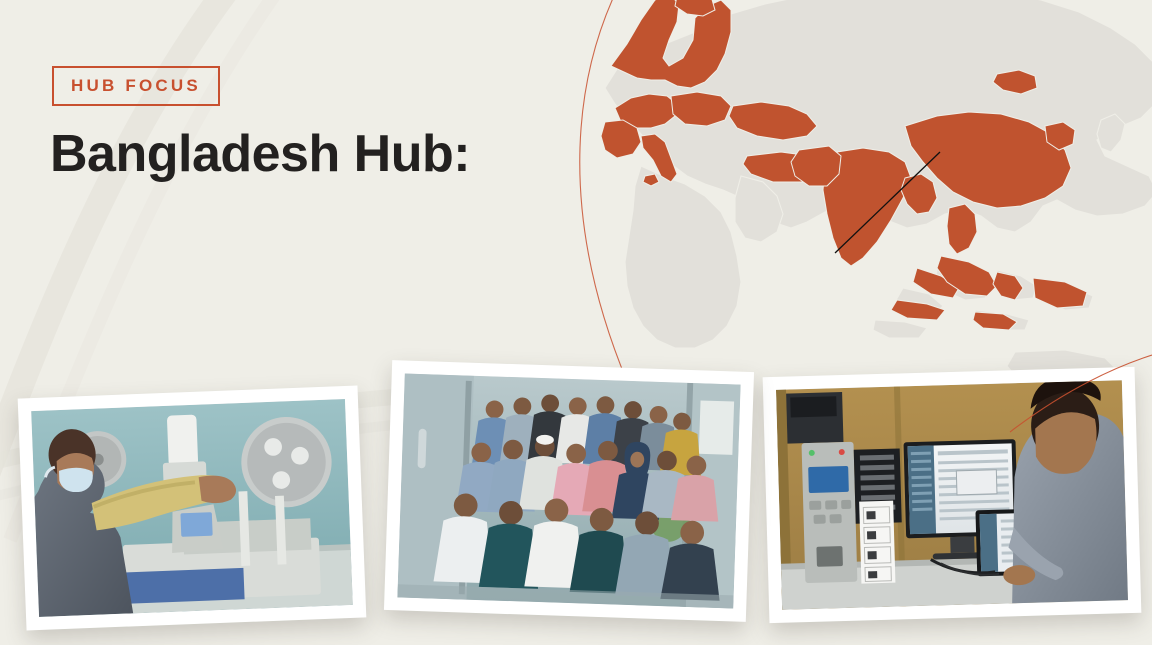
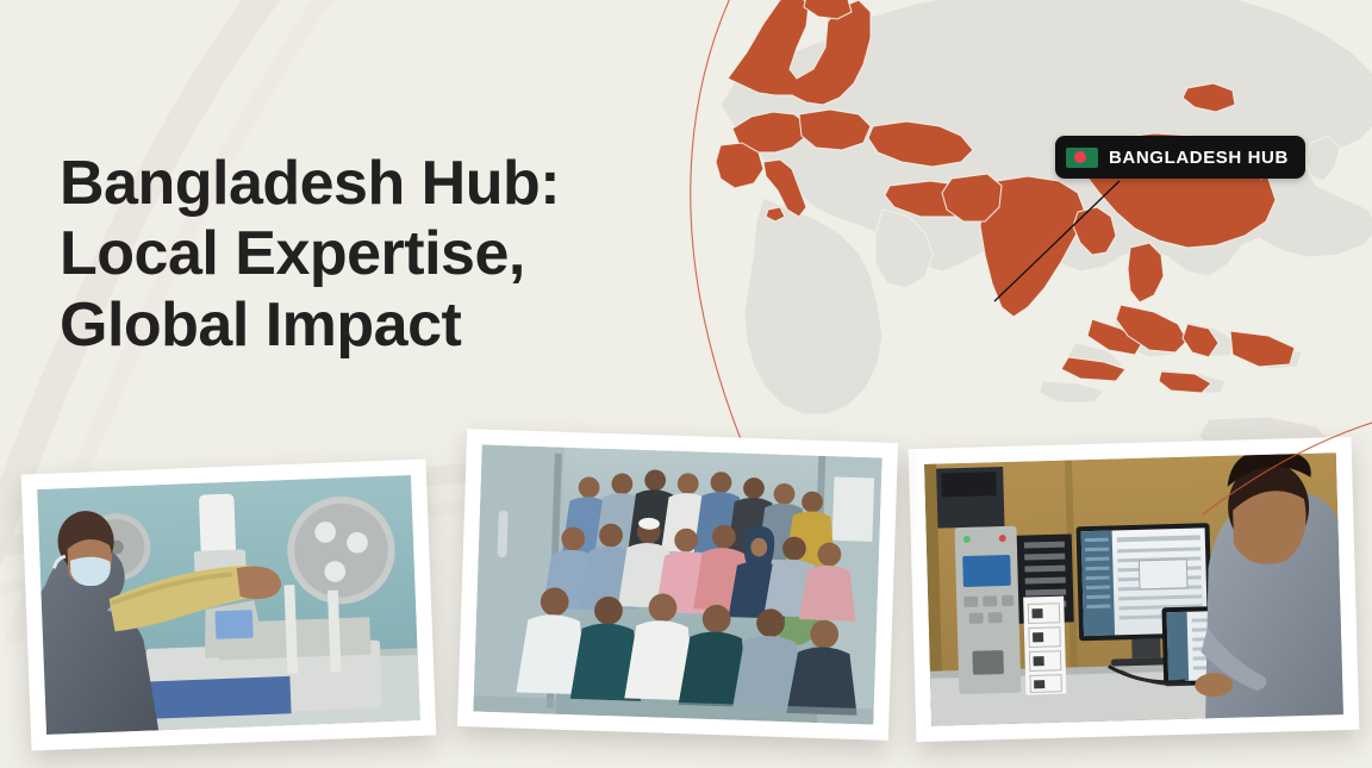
- HUB FOCUS
  Bangladesh Hub:
+ Local Expertise,
+ Global Impact
+ BANGLADESH HUB
